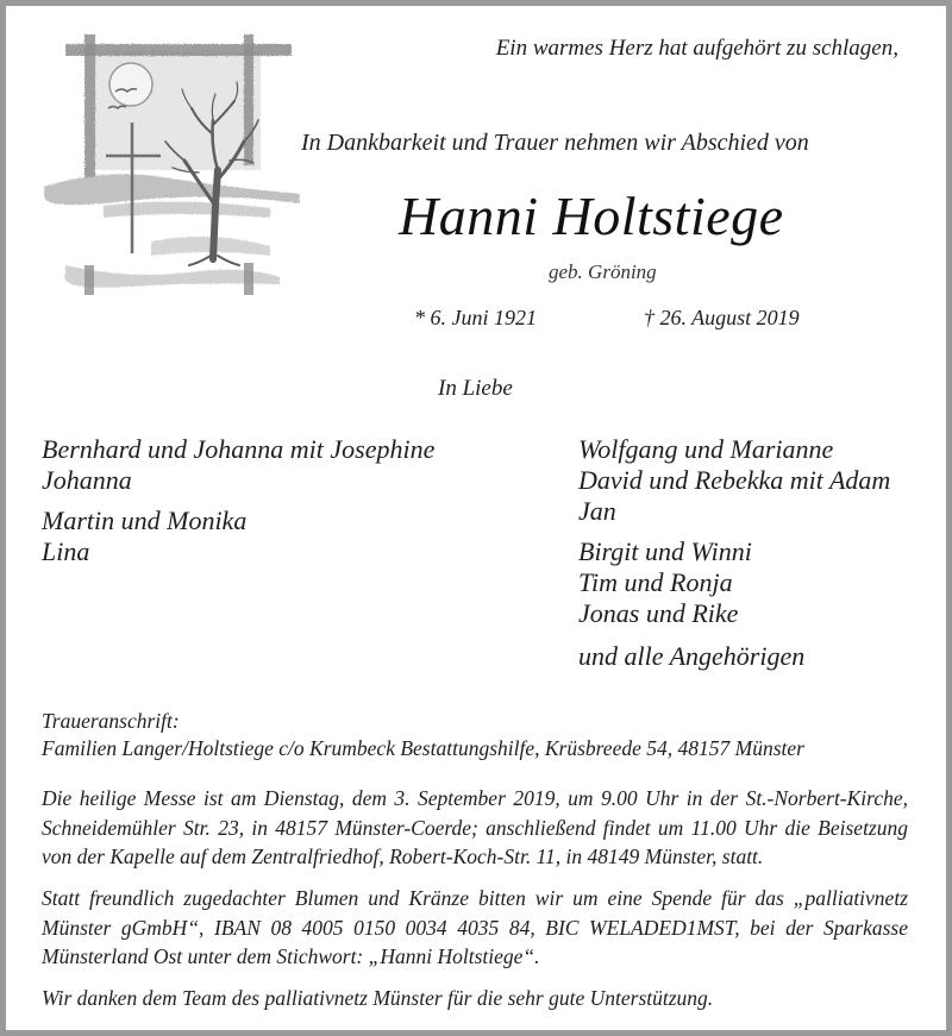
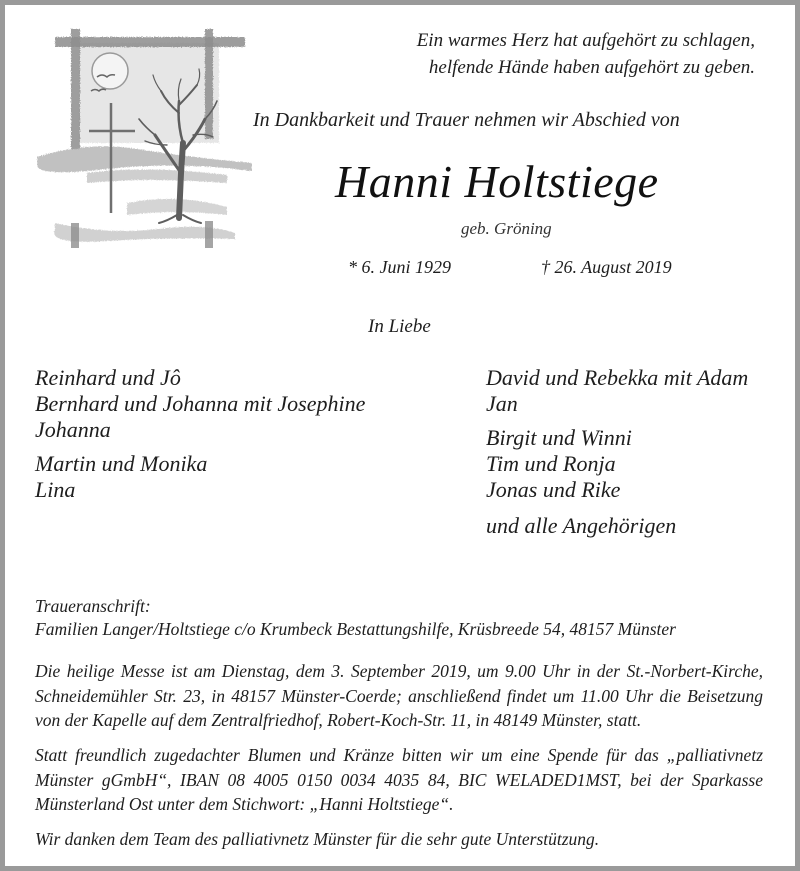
  Ein warmes Herz hat aufgehört zu schlagen,
+ helfende Hände haben aufgehört zu geben.
  In Dankbarkeit und Trauer nehmen wir Abschied von
  Hanni Holtstiege
  geb. Gröning
- * 6. Juni 1921
+ * 6. Juni 1929
  † 26. August 2019
  In Liebe
+ Reinhard und Jô
  Bernhard und Johanna mit Josephine
  Johanna
  Martin und Monika
  Lina
- Wolfgang und Marianne
  David und Rebekka mit Adam
  Jan
  Birgit und Winni
  Tim und Ronja
  Jonas und Rike
  und alle Angehörigen
  Traueranschrift:
  Familien Langer/Holtstiege c/o Krumbeck Bestattungshilfe, Krüsbreede 54, 48157 Münster
  Die heilige Messe ist am Dienstag, dem 3. September 2019, um 9.00 Uhr in der St.-Norbert-Kirche, Schneidemühler Str. 23, in 48157 Münster-Coerde; anschließend findet um 11.00 Uhr die Beisetzung von der Kapelle auf dem Zentralfriedhof, Robert-Koch-Str. 11, in 48149 Münster, statt.
  Statt freundlich zugedachter Blumen und Kränze bitten wir um eine Spende für das „palliativnetz Münster gGmbH“, IBAN 08 4005 0150 0034 4035 84, BIC WELADED1MST, bei der Sparkasse Münsterland Ost unter dem Stichwort: „Hanni Holtstiege“.
  Wir danken dem Team des palliativnetz Münster für die sehr gute Unterstützung.
